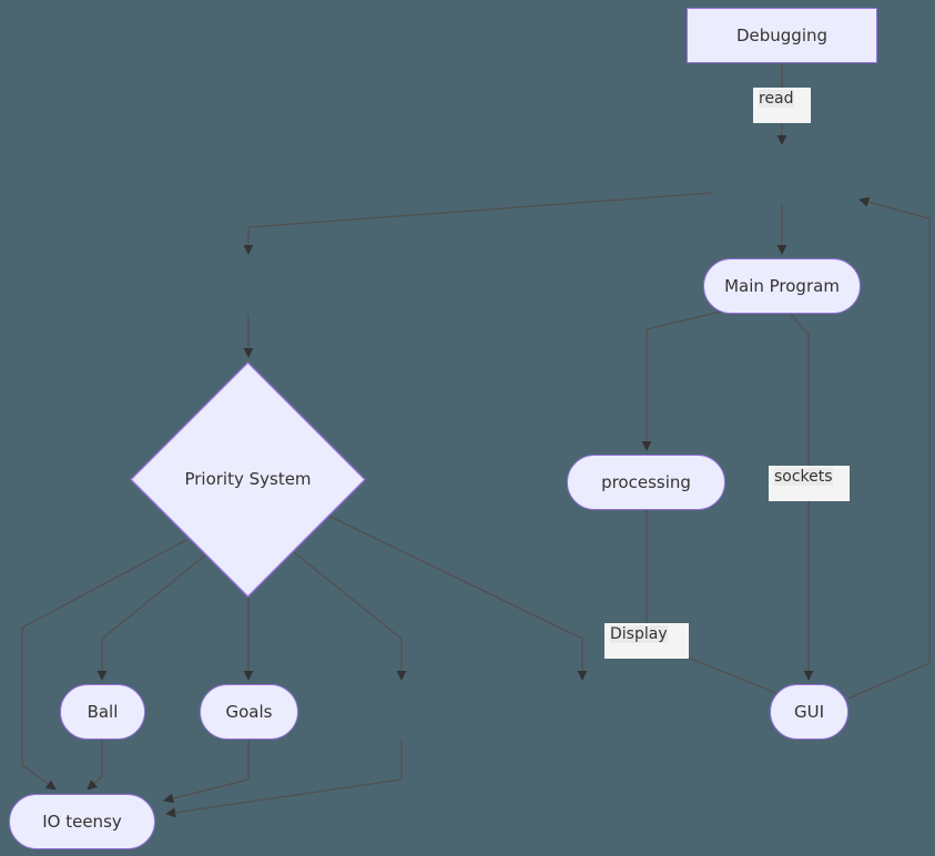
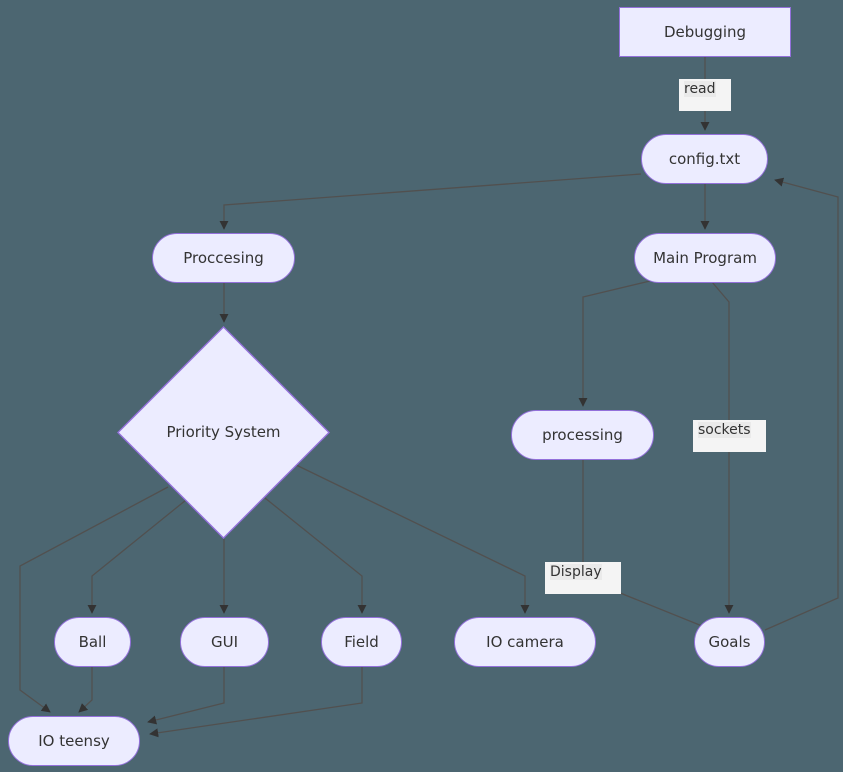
  Debugging
+ config.txt
+ Proccesing
  Main Program
  Priority System
  processing
  Ball
- Goals
+ GUI
+ Field
+ IO camera
- GUI
+ Goals
  IO teensy
  read
  sockets
  Display
